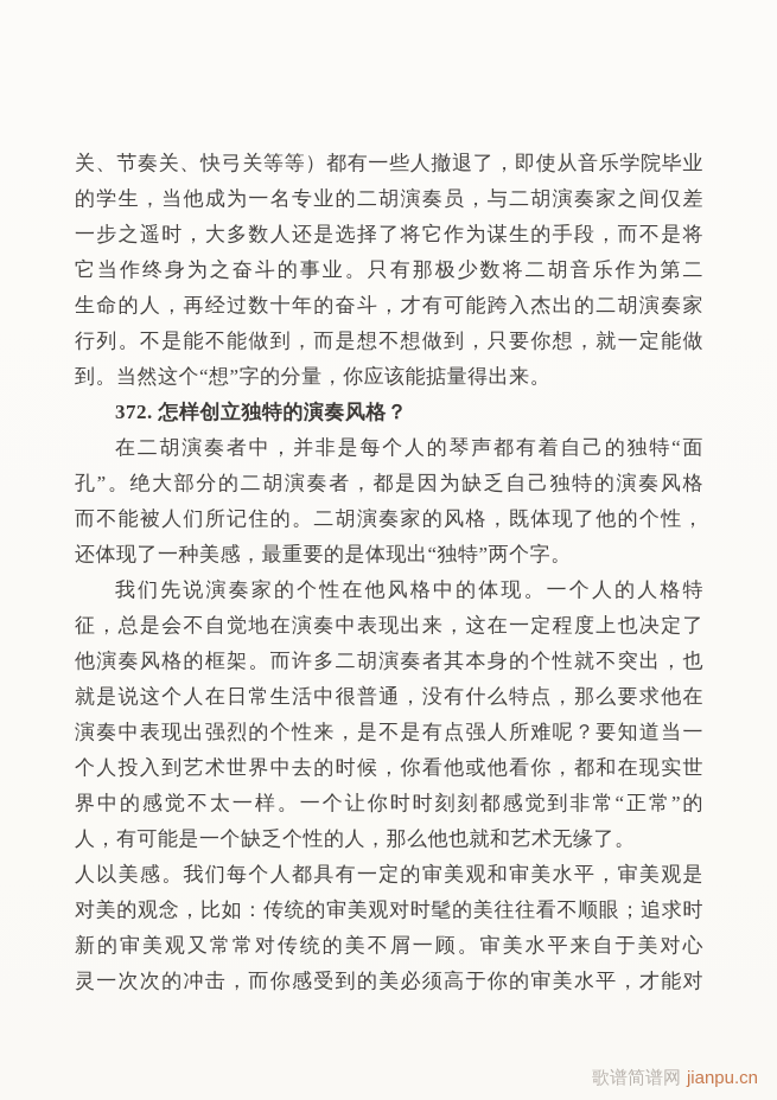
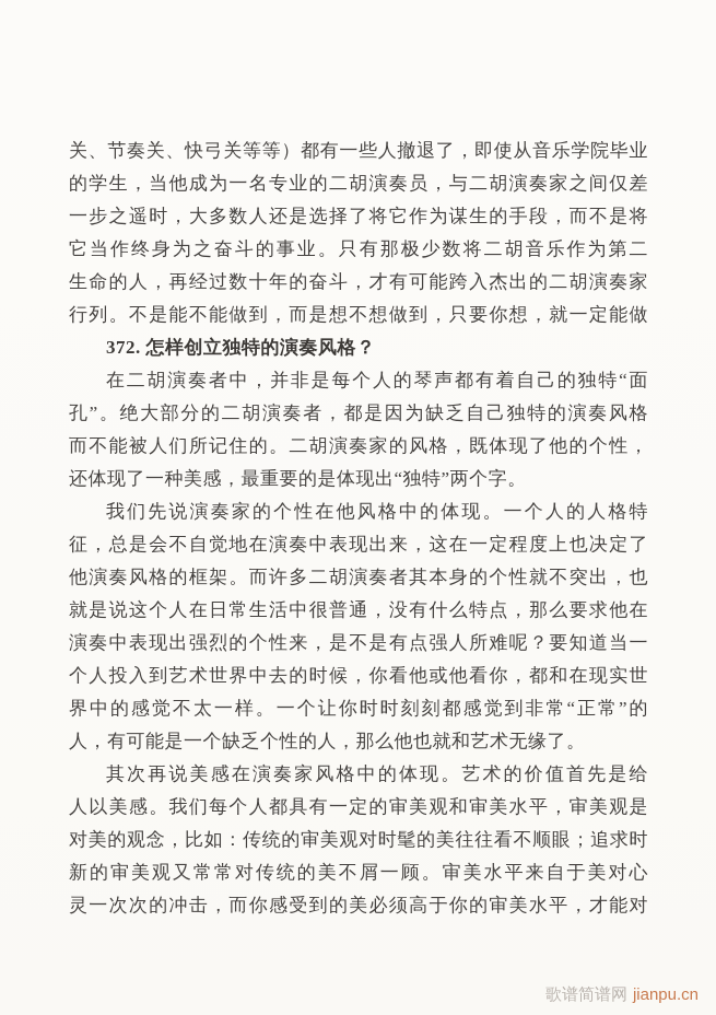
  关、节奏关、快弓关等等）都有一些人撤退了，即使从音乐学院毕业
  的学生，当他成为一名专业的二胡演奏员，与二胡演奏家之间仅差
  一步之遥时，大多数人还是选择了将它作为谋生的手段，而不是将
  它当作终身为之奋斗的事业。只有那极少数将二胡音乐作为第二
  生命的人，再经过数十年的奋斗，才有可能跨入杰出的二胡演奏家
  行列。不是能不能做到，而是想不想做到，只要你想，就一定能做
- 到。当然这个“想”字的分量，你应该能掂量得出来。
  372. 怎样创立独特的演奏风格？
  在二胡演奏者中，并非是每个人的琴声都有着自己的独特“面
  孔”。绝大部分的二胡演奏者，都是因为缺乏自己独特的演奏风格
  而不能被人们所记住的。二胡演奏家的风格，既体现了他的个性，
  还体现了一种美感，最重要的是体现出“独特”两个字。
  我们先说演奏家的个性在他风格中的体现。一个人的人格特
  征，总是会不自觉地在演奏中表现出来，这在一定程度上也决定了
  他演奏风格的框架。而许多二胡演奏者其本身的个性就不突出，也
  就是说这个人在日常生活中很普通，没有什么特点，那么要求他在
  演奏中表现出强烈的个性来，是不是有点强人所难呢？要知道当一
  个人投入到艺术世界中去的时候，你看他或他看你，都和在现实世
  界中的感觉不太一样。一个让你时时刻刻都感觉到非常“正常”的
  人，有可能是一个缺乏个性的人，那么他也就和艺术无缘了。
+ 其次再说美感在演奏家风格中的体现。艺术的价值首先是给
  人以美感。我们每个人都具有一定的审美观和审美水平，审美观是
  对美的观念，比如：传统的审美观对时髦的美往往看不顺眼；追求时
  新的审美观又常常对传统的美不屑一顾。审美水平来自于美对心
  灵一次次的冲击，而你感受到的美必须高于你的审美水平，才能对
  歌谱简谱网 jianpu.cn
